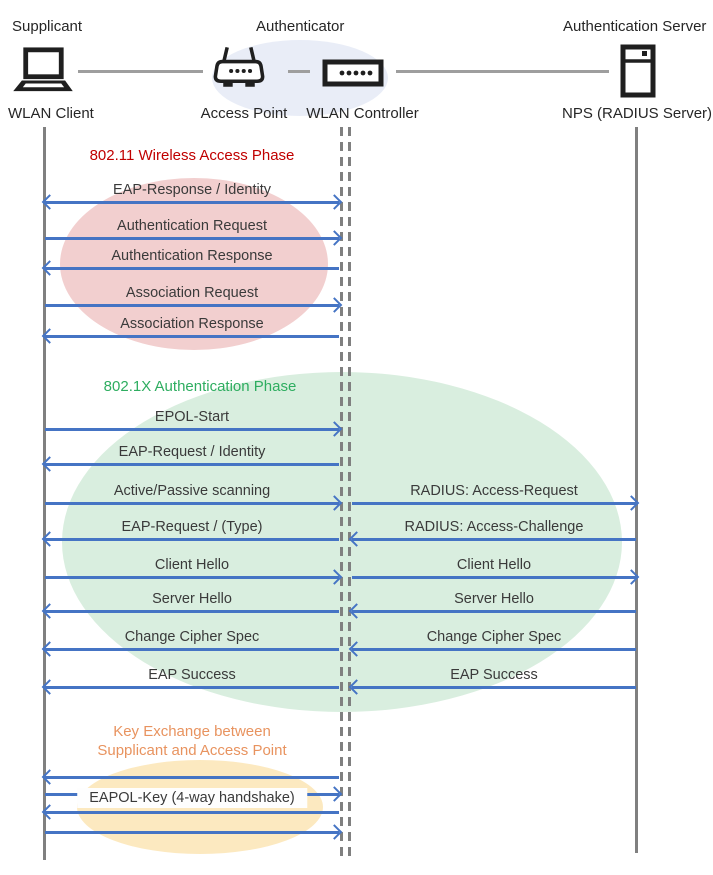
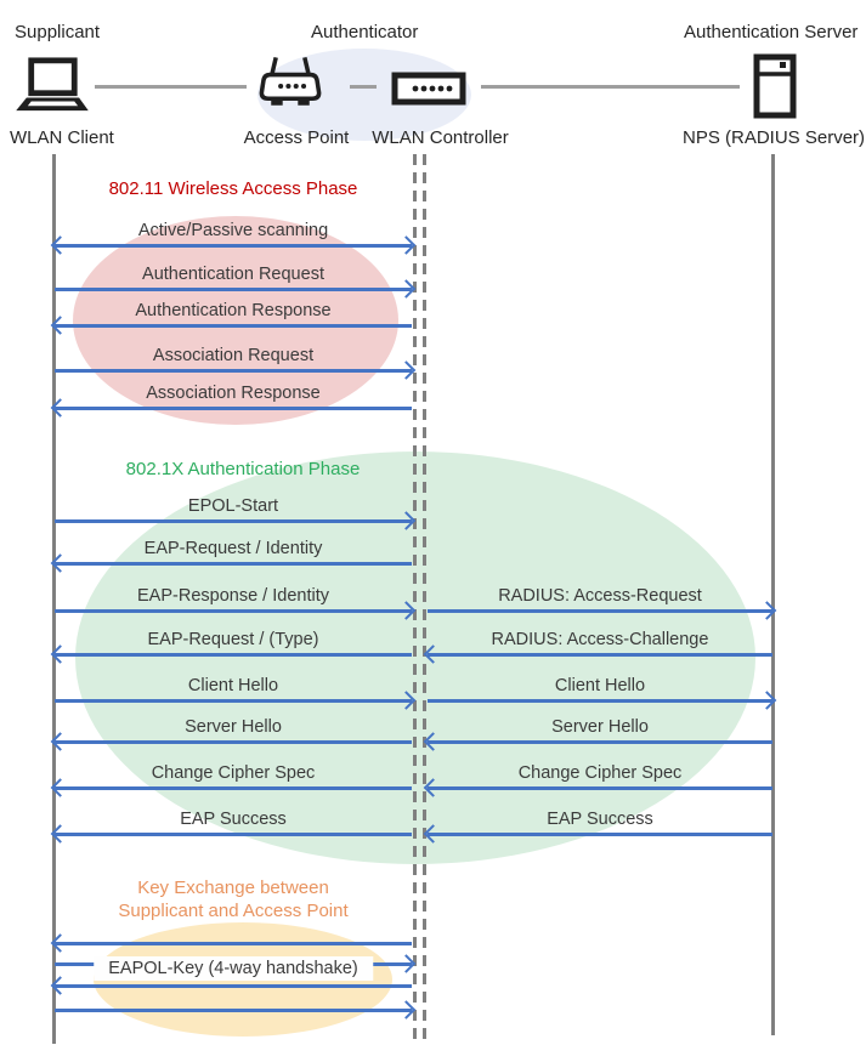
  Supplicant
  Authenticator
  Authentication Server
  WLAN Client
  Access Point
  WLAN Controller
  NPS (RADIUS Server)
  802.11 Wireless Access Phase
  802.1X Authentication Phase
  Key Exchange between
  Supplicant and Access Point
- EAP-Response / Identity
+ Active/Passive scanning
  Authentication Request
  Authentication Response
  Association Request
  Association Response
  EPOL-Start
  EAP-Request / Identity
- Active/Passive scanning
+ EAP-Response / Identity
  EAP-Request / (Type)
  Client Hello
  Server Hello
  Change Cipher Spec
  EAP Success
  EAPOL-Key (4-way handshake)
  RADIUS: Access-Request
  RADIUS: Access-Challenge
  Client Hello
  Server Hello
  Change Cipher Spec
  EAP Success
